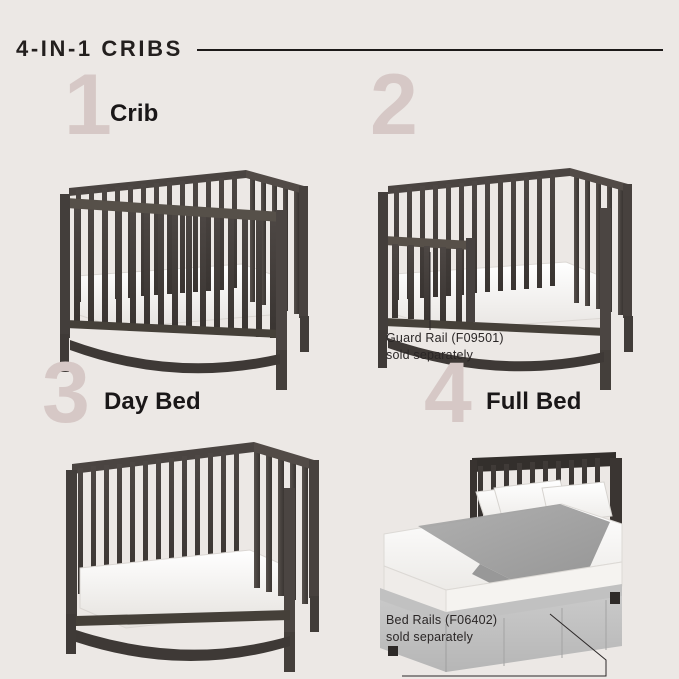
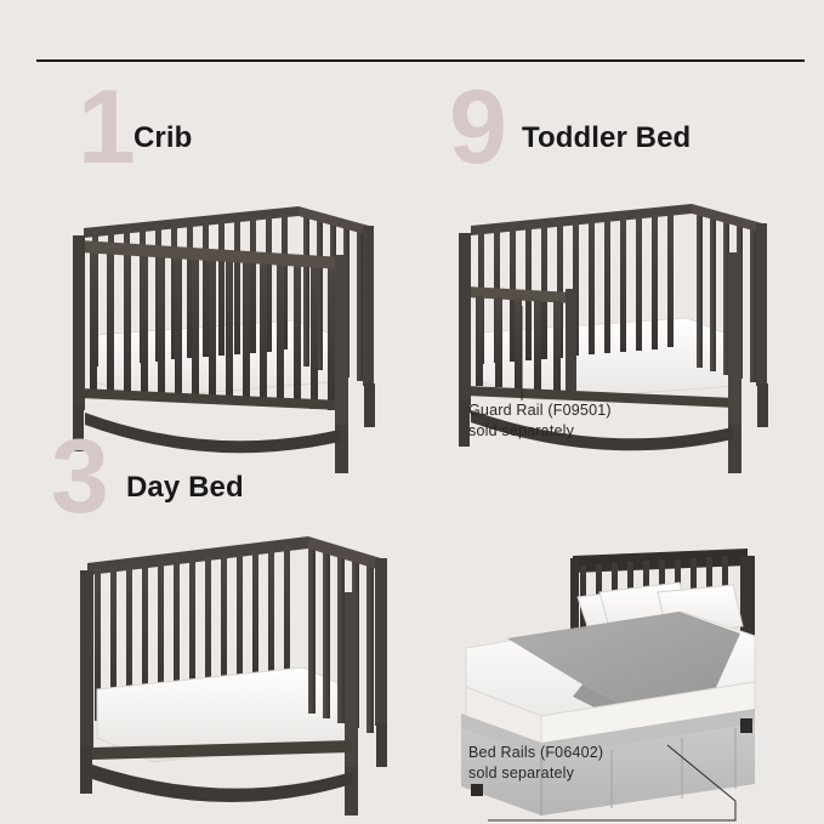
- 4-IN-1 CRIBS
  1
  Crib
- 2
+ 9
+ Toddler Bed
  Guard Rail (F09501)
  sold separately
  3
  Day Bed
- 4
- Full Bed
  Bed Rails (F06402)
  sold separately
